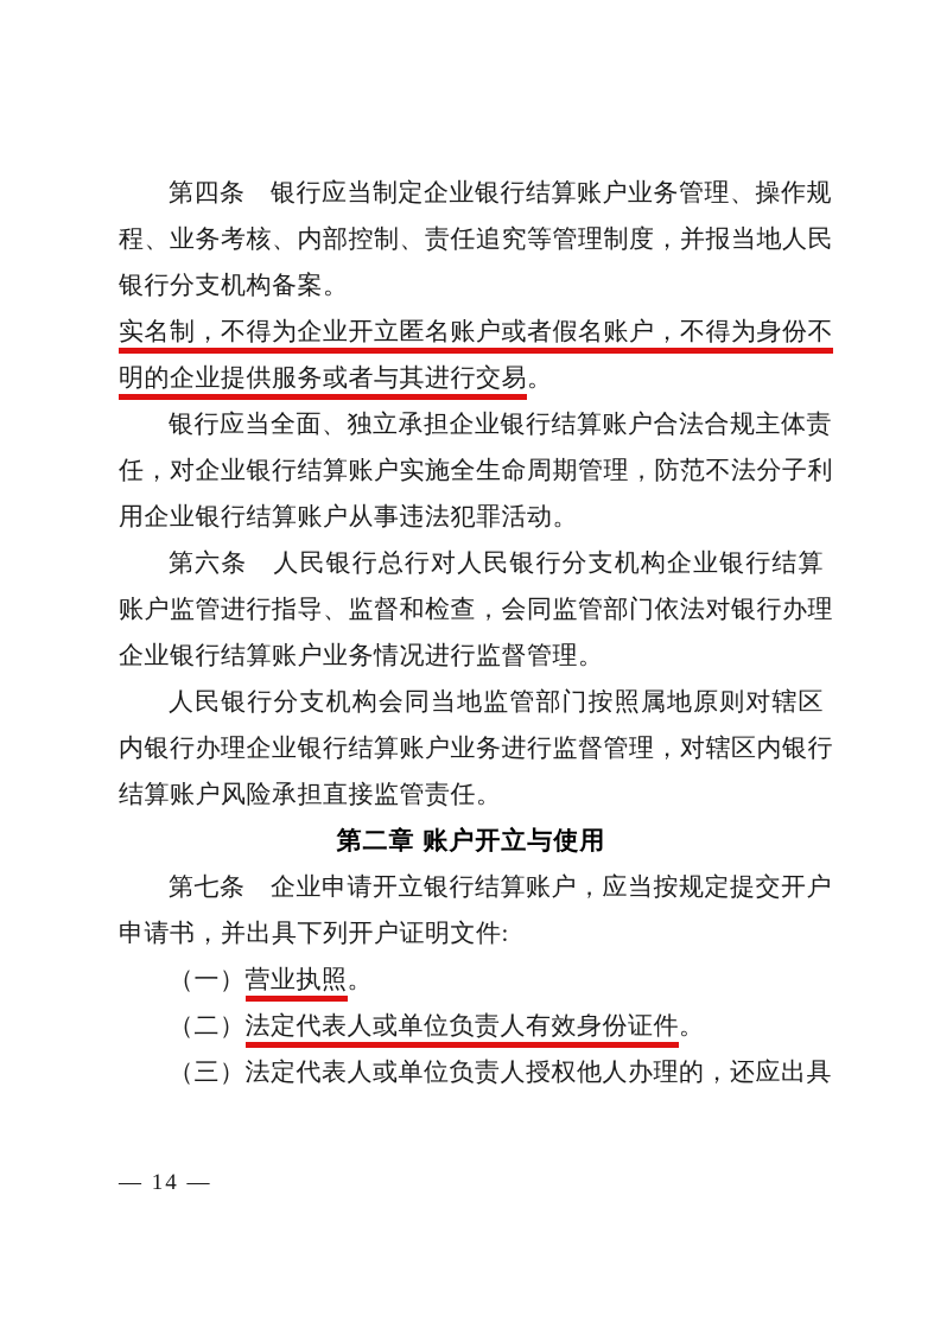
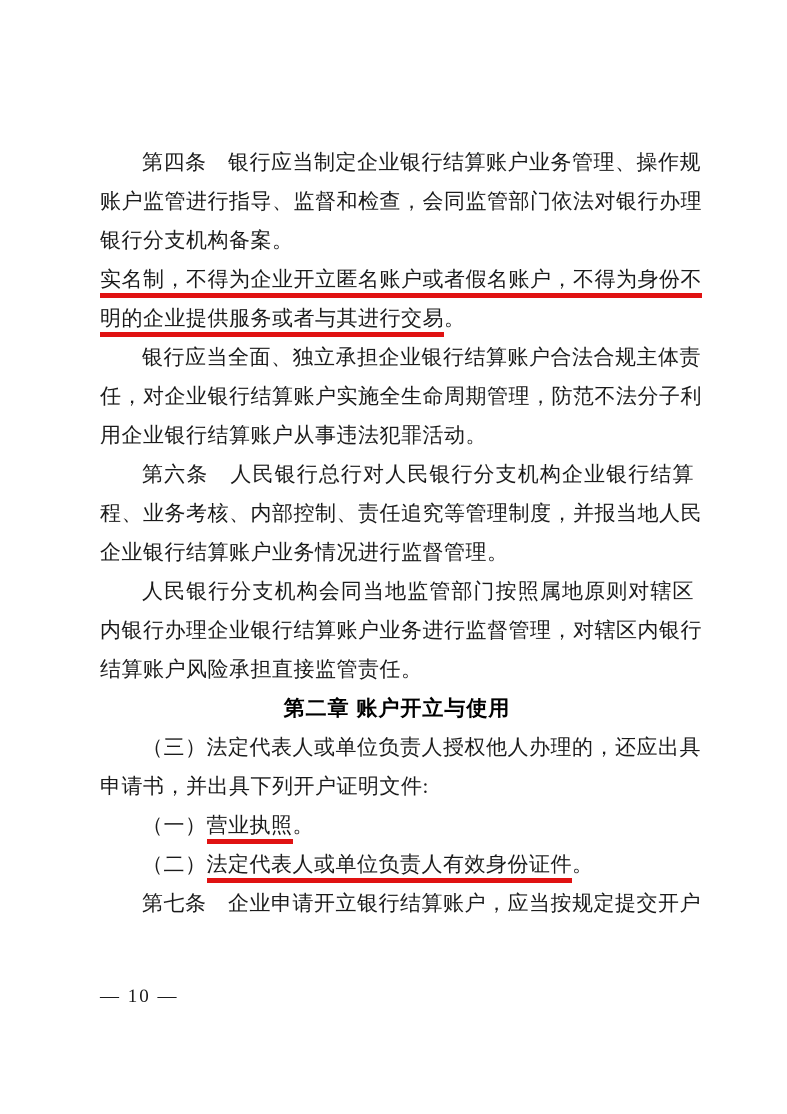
  第四条 银行应当制定企业银行结算账户业务管理、操作规
- 程、业务考核、内部控制、责任追究等管理制度，并报当地人民
+ 账户监管进行指导、监督和检查，会同监管部门依法对银行办理
  银行分支机构备案。
  实名制，不得为企业开立匿名账户或者假名账户，不得为身份不
  明的企业提供服务或者与其进行交易。
  银行应当全面、独立承担企业银行结算账户合法合规主体责
  任，对企业银行结算账户实施全生命周期管理，防范不法分子利
  用企业银行结算账户从事违法犯罪活动。
  第六条 人民银行总行对人民银行分支机构企业银行结算
- 账户监管进行指导、监督和检查，会同监管部门依法对银行办理
+ 程、业务考核、内部控制、责任追究等管理制度，并报当地人民
  企业银行结算账户业务情况进行监督管理。
  人民银行分支机构会同当地监管部门按照属地原则对辖区
  内银行办理企业银行结算账户业务进行监督管理，对辖区内银行
  结算账户风险承担直接监管责任。
  第二章 账户开立与使用
- 第七条 企业申请开立银行结算账户，应当按规定提交开户
+ （三）法定代表人或单位负责人授权他人办理的，还应出具
  申请书，并出具下列开户证明文件:
  （一）营业执照。
  （二）法定代表人或单位负责人有效身份证件。
- （三）法定代表人或单位负责人授权他人办理的，还应出具
+ 第七条 企业申请开立银行结算账户，应当按规定提交开户
- — 14 —
+ — 10 —
